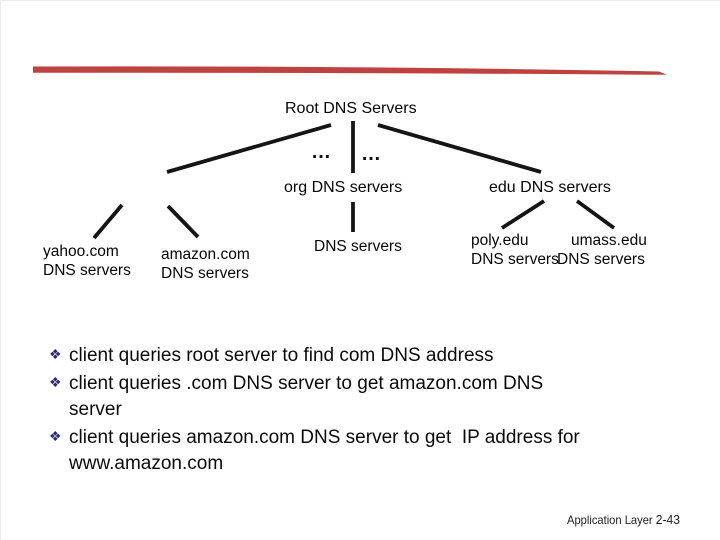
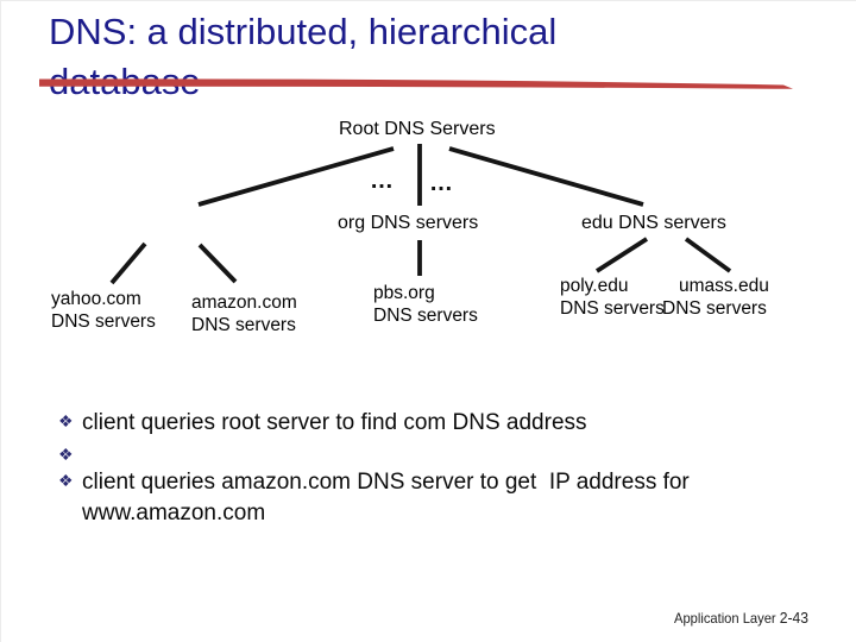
+ DNS: a distributed, hierarchical
  Root DNS Servers
  …
  …
  org DNS servers
  edu DNS servers
  yahoo.com
  DNS servers
  amazon.com
  DNS servers
+ pbs.org
  DNS servers
  poly.edu
  DNS servers
  umass.edu
  DNS servers
  ❖
  client queries root server to find com DNS address
  ❖
- client queries .com DNS server to get amazon.com DNS
- server
  ❖
  client queries amazon.com DNS server to get IP address for
  www.amazon.com
  Application Layer 2-43
